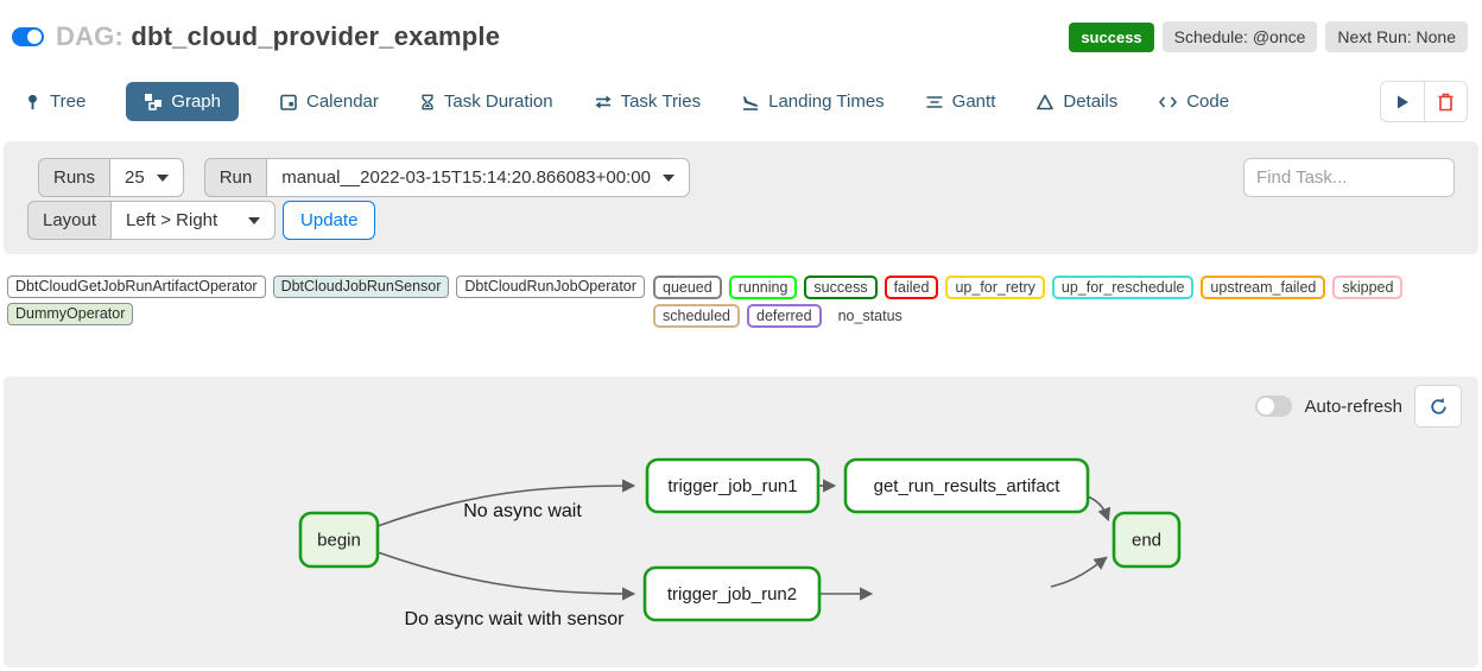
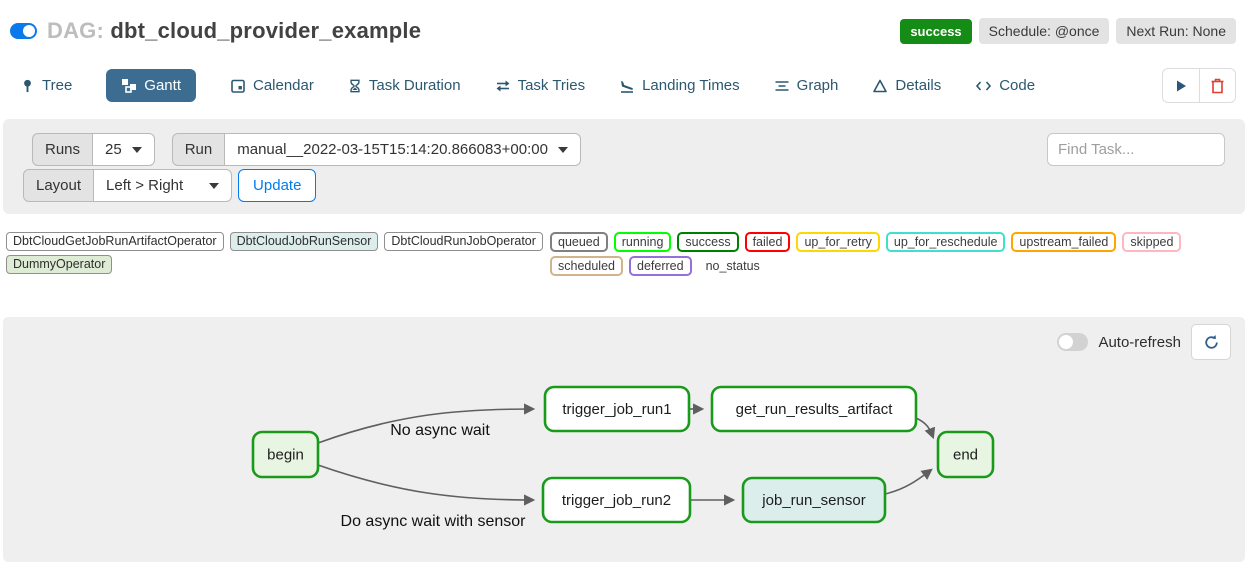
  DAG: dbt_cloud_provider_example
  success
  Schedule: @once
  Next Run: None
  Tree
- Graph
+ Gantt
  Calendar
  Task Duration
  Task Tries
  Landing Times
- Gantt
+ Graph
  Details
  Code
  Runs
  25
  Run
  manual__2022-03-15T15:14:20.866083+00:00
  Find Task...
  Layout
  Left > Right
  Update
  DbtCloudGetJobRunArtifactOperator
  DbtCloudJobRunSensor
  DbtCloudRunJobOperator
  DummyOperator
  queued
  running
  success
  failed
  up_for_retry
  up_for_reschedule
  upstream_failed
  skipped
  scheduled
  deferred
  no_status
  No async wait
  Do async wait with sensor
  begin
  trigger_job_run1
  get_run_results_artifact
  end
  trigger_job_run2
+ job_run_sensor
  Auto-refresh
